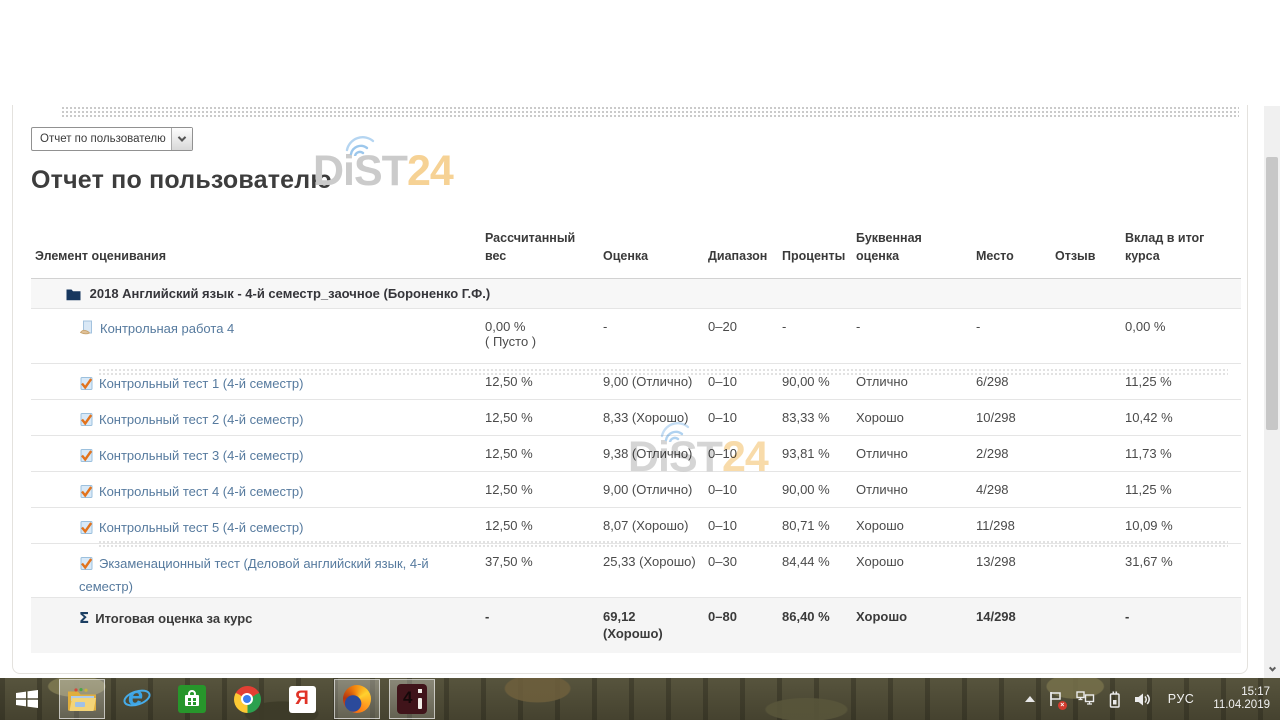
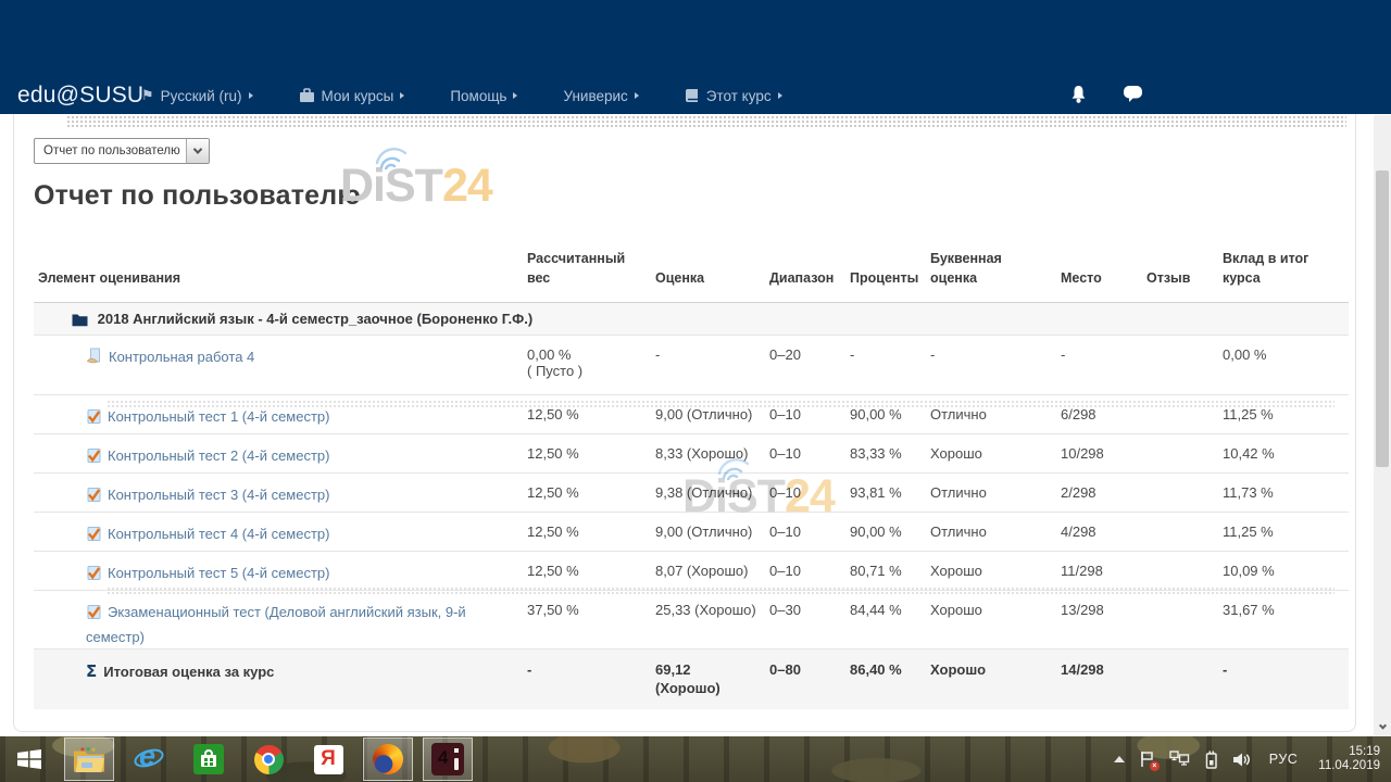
+ edu@SUSU
+ ⚑
+ Русский (ru)
+ Мои курсы
+ Помощь
+ Универис
+ Этот курс
  Отчет по пользователю
  Отчет по пользователю
  DiST24
  Элемент оценивания	Рассчитанный вес	Оценка	Диапазон	Проценты	Буквенная оценка	Место	Отзыв	Вклад в итог курса
  2018 Английский язык - 4-й семестр_заочное (Бороненко Г.Ф.)
  Контрольная работа 4	0,00 %( Пусто )	-	0–20	-	-	-		0,00 %
  Контрольный тест 1 (4-й семестр)	12,50 %	9,00 (Отлично)	0–10	90,00 %	Отлично	6/298		11,25 %
  Контрольный тест 2 (4-й семестр)	12,50 %	8,33 (Хорошо)	0–10	83,33 %	Хорошо	10/298		10,42 %
  Контрольный тест 3 (4-й семестр)	12,50 %	9,38 (Отлично)	0–10	93,81 %	Отлично	2/298		11,73 %
  Контрольный тест 4 (4-й семестр)	12,50 %	9,00 (Отлично)	0–10	90,00 %	Отлично	4/298		11,25 %
  Контрольный тест 5 (4-й семестр)	12,50 %	8,07 (Хорошо)	0–10	80,71 %	Хорошо	11/298		10,09 %
- Экзаменационный тест (Деловой английский язык, 4-й семестр)	37,50 %	25,33 (Хорошо)	0–30	84,44 %	Хорошо	13/298		31,67 %
+ Экзаменационный тест (Деловой английский язык, 9-й семестр)	37,50 %	25,33 (Хорошо)	0–30	84,44 %	Хорошо	13/298		31,67 %
  Σ Итоговая оценка за курс	-	69,12(Хорошо)	0–80	86,40 %	Хорошо	14/298		-
  DiST24
  e
  Я
  4
  РУС
- 15:17
+ 15:19
  11.04.2019
